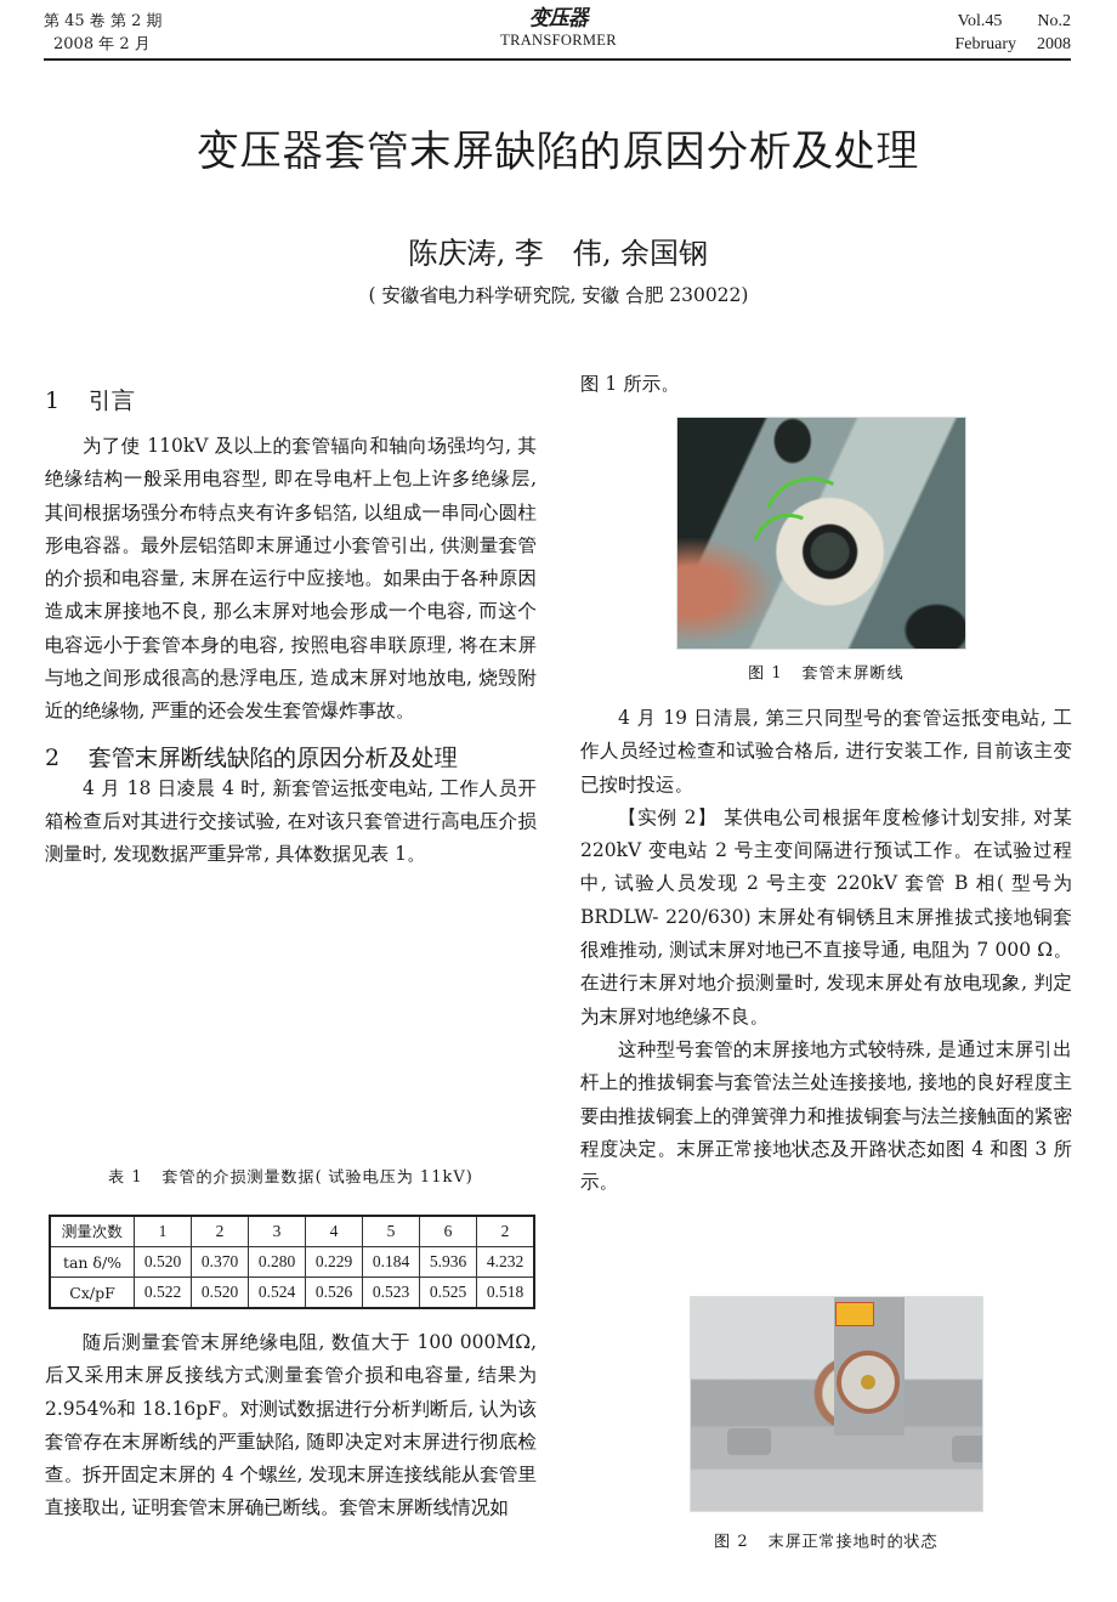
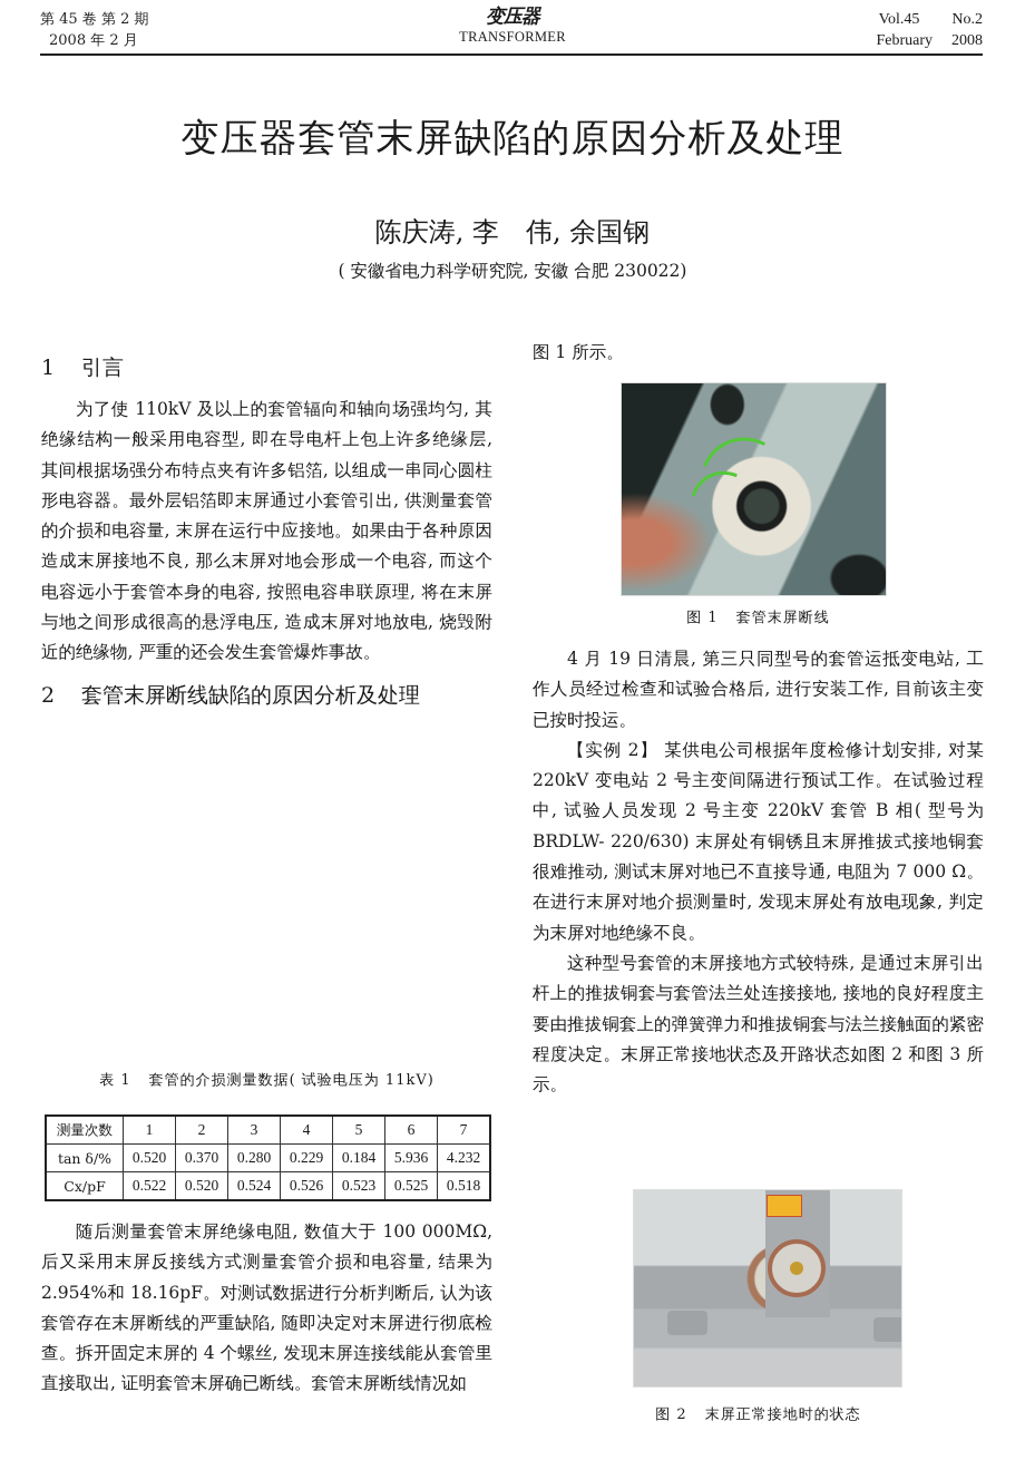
  第 45 卷 第 2 期
  2008 年 2 月
  变压器
  TRANSFORMER
  Vol.45 No.2
  February 2008
  变压器套管末屏缺陷的原因分析及处理
  陈庆涛, 李 伟, 余国钢
  ( 安徽省电力科学研究院, 安徽 合肥 230022)
  1 引言
  为了使 110kV 及以上的套管辐向和轴向场强均匀, 其绝缘结构一般采用电容型, 即在导电杆上包上许多绝缘层, 其间根据场强分布特点夹有许多铝箔, 以组成一串同心圆柱形电容器。最外层铝箔即末屏通过小套管引出, 供测量套管的介损和电容量, 末屏在运行中应接地。如果由于各种原因造成末屏接地不良, 那么末屏对地会形成一个电容, 而这个电容远小于套管本身的电容, 按照电容串联原理, 将在末屏与地之间形成很高的悬浮电压, 造成末屏对地放电, 烧毁附近的绝缘物, 严重的还会发生套管爆炸事故。
  2 套管末屏断线缺陷的原因分析及处理
- 4 月 18 日凌晨 4 时, 新套管运抵变电站, 工作人员开箱检查后对其进行交接试验, 在对该只套管进行高电压介损测量时, 发现数据严重异常, 具体数据见表 1。
  表 1 套管的介损测量数据( 试验电压为 11kV)
- 测量次数	1	2	3	4	5	6	2
+ 测量次数	1	2	3	4	5	6	7
  tan δ/%	0.520	0.370	0.280	0.229	0.184	5.936	4.232
  Cx/pF	0.522	0.520	0.524	0.526	0.523	0.525	0.518
  随后测量套管末屏绝缘电阻, 数值大于 100 000MΩ, 后又采用末屏反接线方式测量套管介损和电容量, 结果为 2.954%和 18.16pF。对测试数据进行分析判断后, 认为该套管存在末屏断线的严重缺陷, 随即决定对末屏进行彻底检查。拆开固定末屏的 4 个螺丝, 发现末屏连接线能从套管里直接取出, 证明套管末屏确已断线。套管末屏断线情况如
  图 1 所示。
  图 1 套管末屏断线
  4 月 19 日清晨, 第三只同型号的套管运抵变电站, 工作人员经过检查和试验合格后, 进行安装工作, 目前该主变已按时投运。
  【实例 2】 某供电公司根据年度检修计划安排, 对某 220kV 变电站 2 号主变间隔进行预试工作。在试验过程中, 试验人员发现 2 号主变 220kV 套管 B 相( 型号为 BRDLW- 220/630) 末屏处有铜锈且末屏推拔式接地铜套很难推动, 测试末屏对地已不直接导通, 电阻为 7 000 Ω。在进行末屏对地介损测量时, 发现末屏处有放电现象, 判定为末屏对地绝缘不良。
- 这种型号套管的末屏接地方式较特殊, 是通过末屏引出杆上的推拔铜套与套管法兰处连接接地, 接地的良好程度主要由推拔铜套上的弹簧弹力和推拔铜套与法兰接触面的紧密程度决定。末屏正常接地状态及开路状态如图 4 和图 3 所示。
+ 这种型号套管的末屏接地方式较特殊, 是通过末屏引出杆上的推拔铜套与套管法兰处连接接地, 接地的良好程度主要由推拔铜套上的弹簧弹力和推拔铜套与法兰接触面的紧密程度决定。末屏正常接地状态及开路状态如图 2 和图 3 所示。
  图 2 末屏正常接地时的状态
